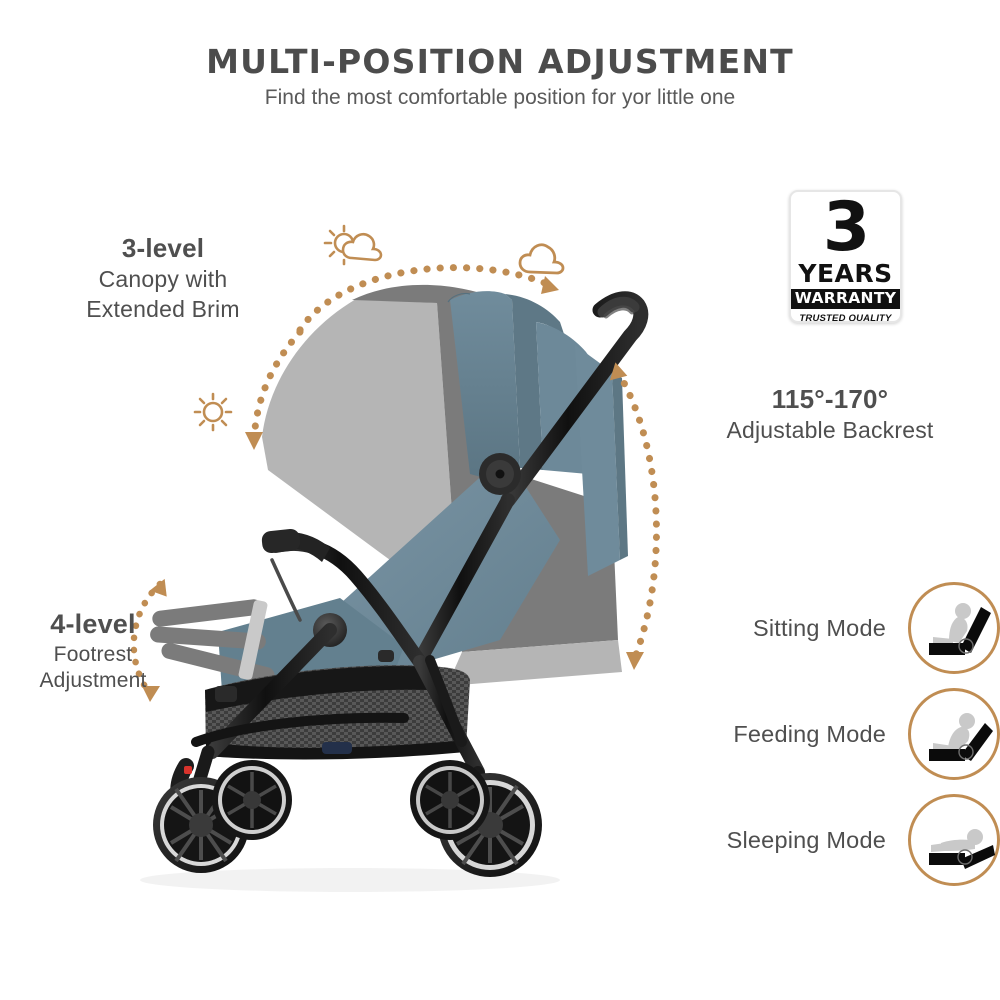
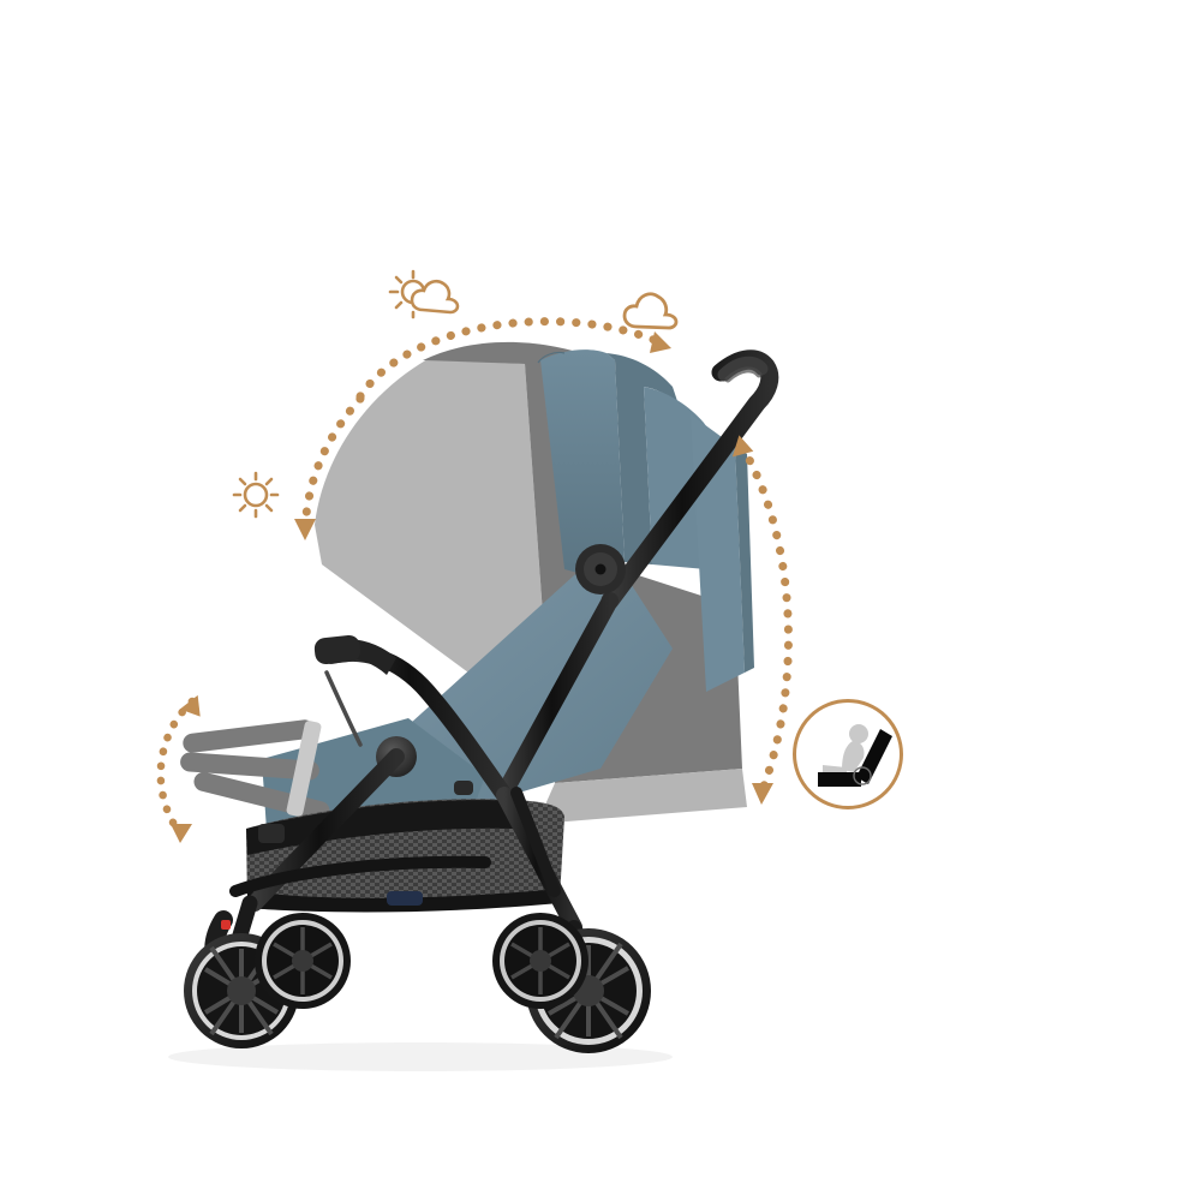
- MULTI-POSITION ADJUSTMENT
- Find the most comfortable position for yor little one
- 3-level
- Canopy with
- Extended Brim
- 115°-170°
- Adjustable Backrest
- 4-level
- Footrest
- Adjustment
- 3
- YEARS
- WARRANTY
- TRUSTED QUALITY
- Sitting Mode
- Feeding Mode
- Sleeping Mode
